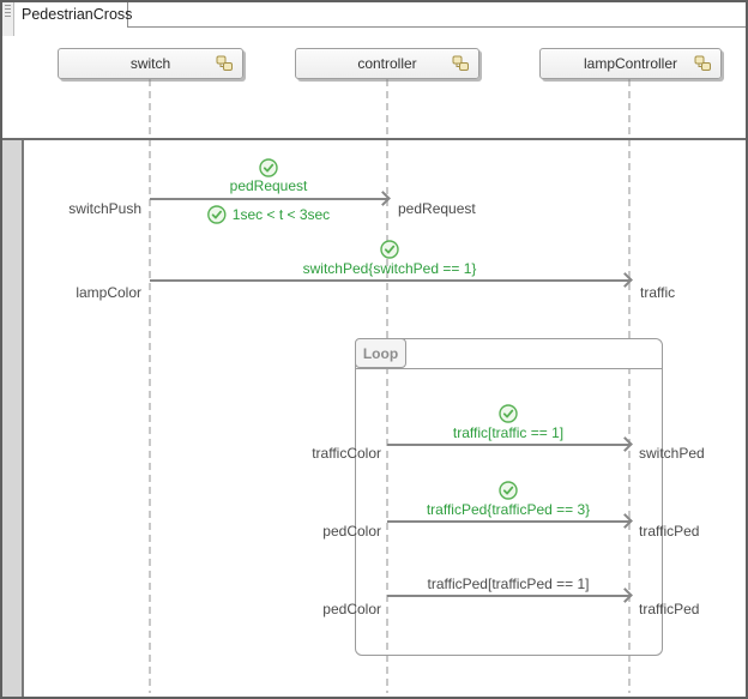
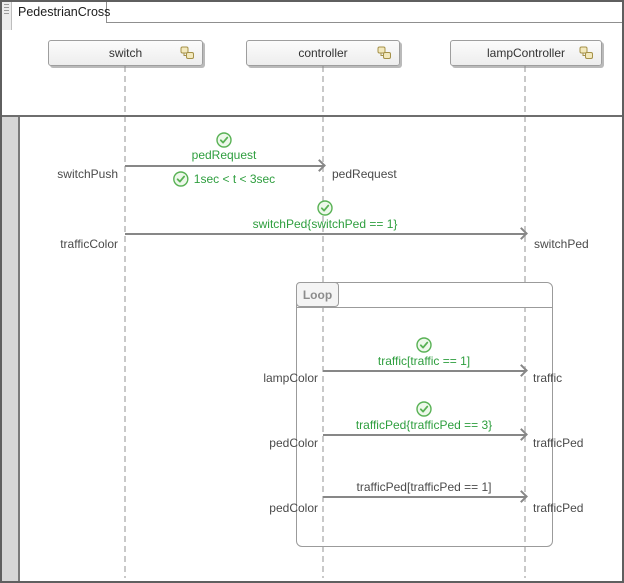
  PedestrianCross
  switch
  controller
  lampController
  Loop
  pedRequest
  1sec < t < 3sec
  switchPush
  pedRequest
  switchPed{switchPed == 1}
- lampColor
+ trafficColor
- traffic
+ switchPed
  traffic[traffic == 1]
- trafficColor
+ lampColor
- switchPed
+ traffic
  trafficPed{trafficPed == 3}
  pedColor
  trafficPed
  trafficPed[trafficPed == 1]
  pedColor
  trafficPed
